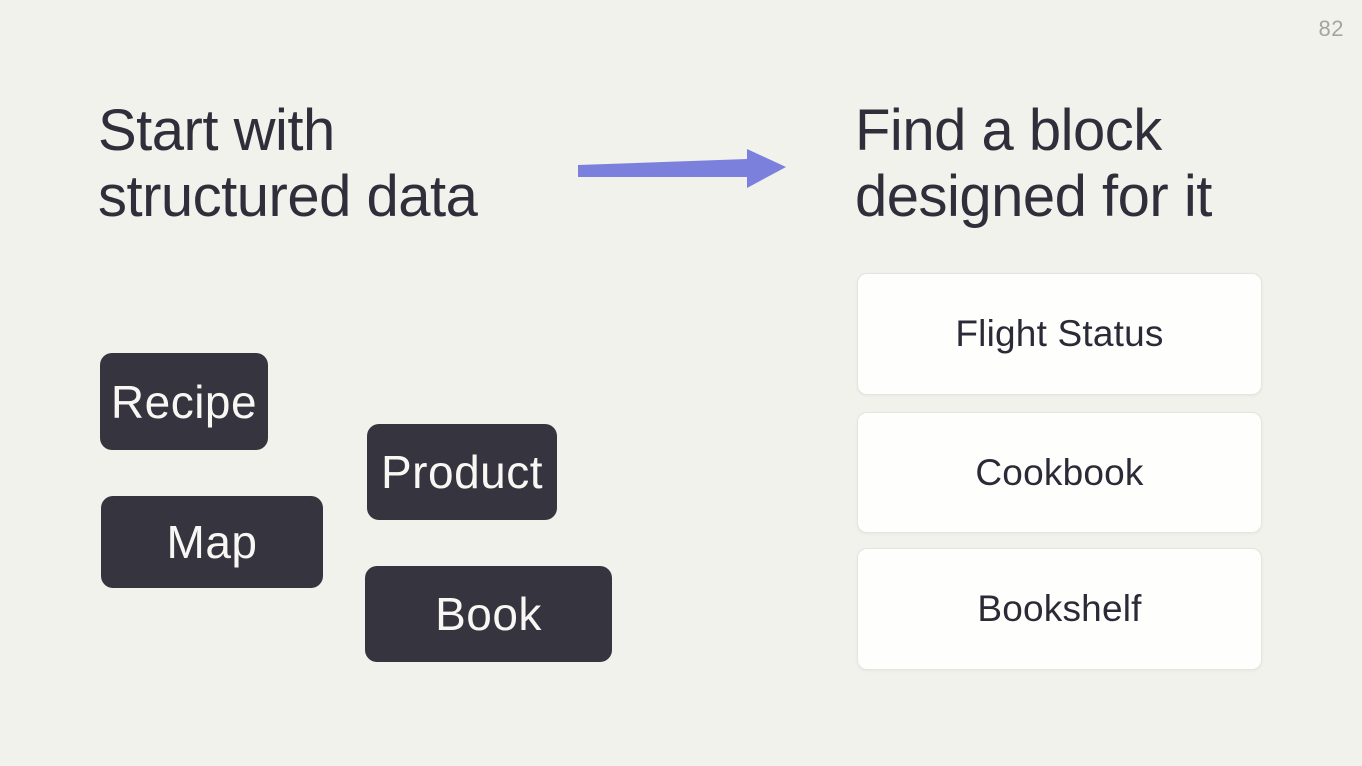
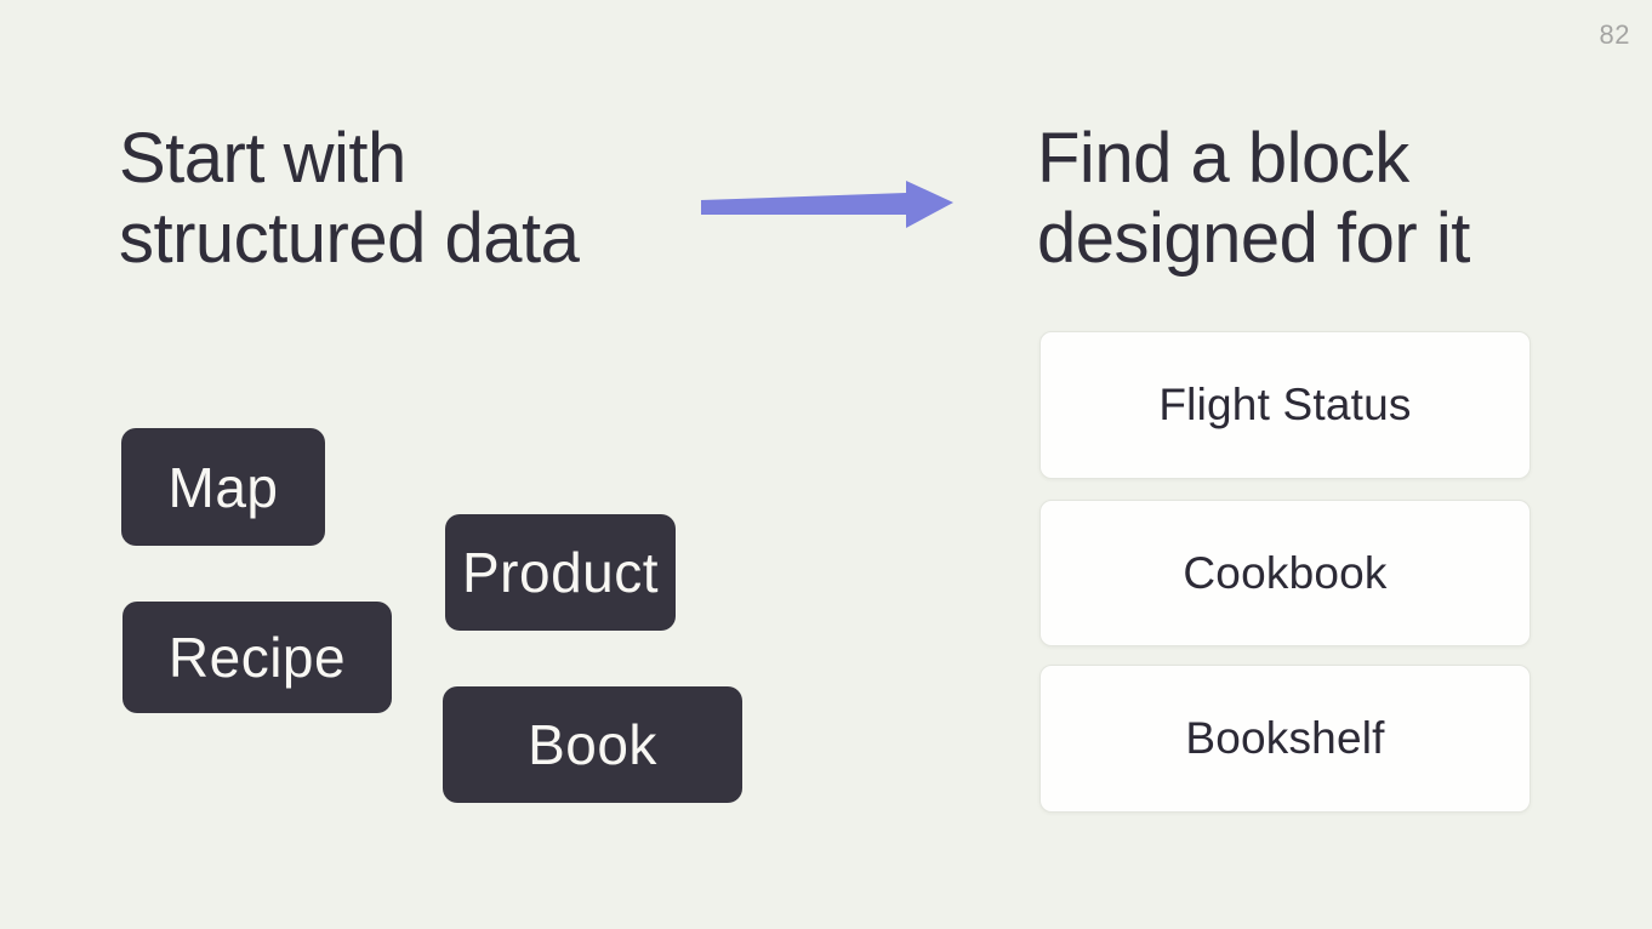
  82
  Start with
  structured data
  Find a block
  designed for it
- Recipe
+ Map
  Product
- Map
+ Recipe
  Book
  Flight Status
  Cookbook
  Bookshelf
